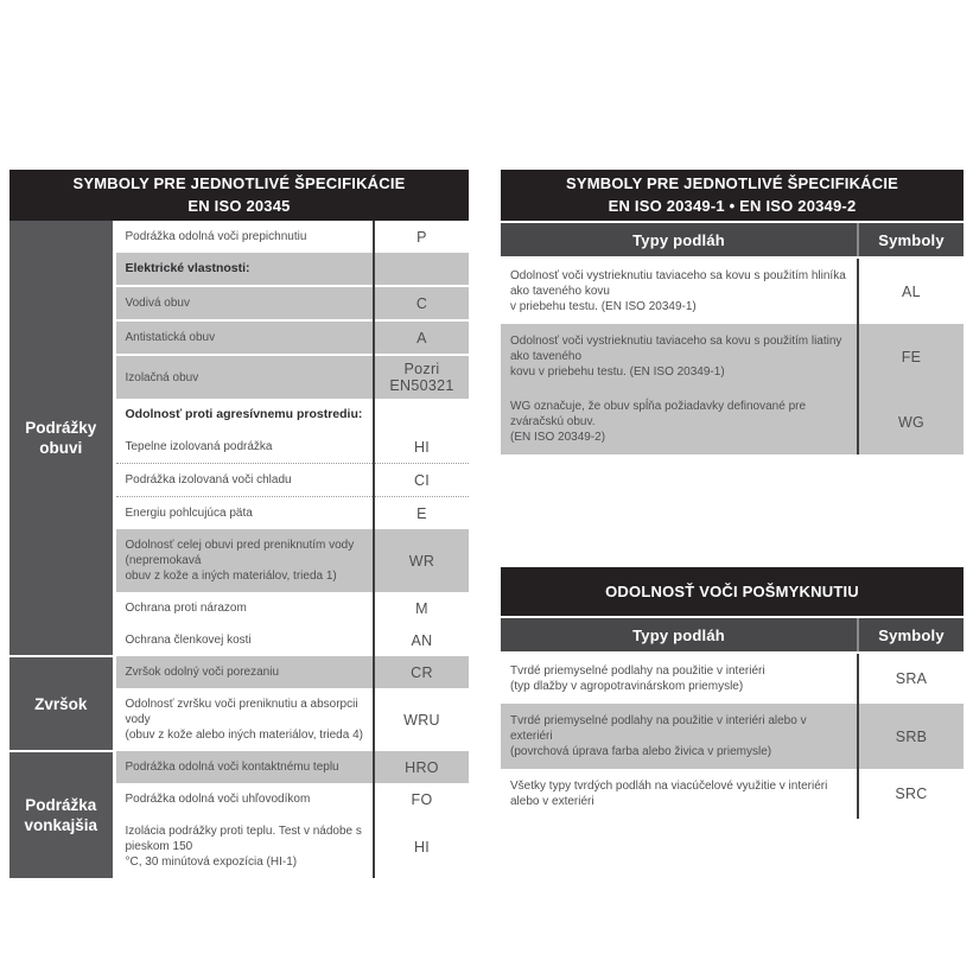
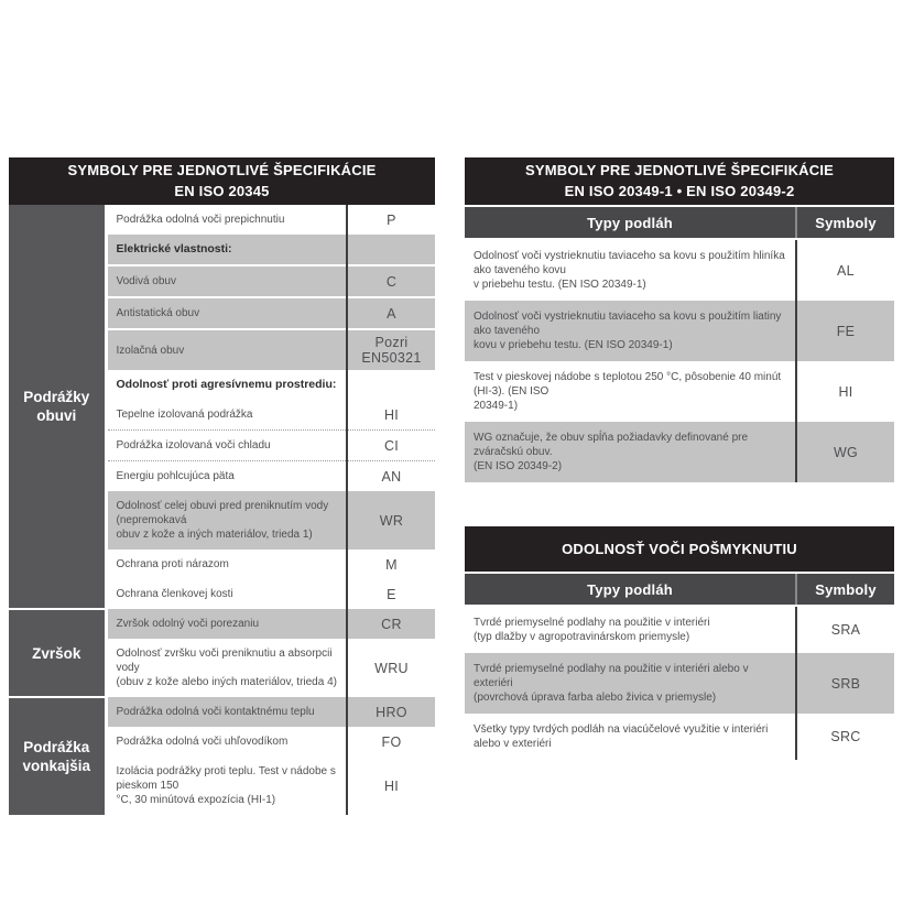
  SYMBOLY PRE JEDNOTLIVÉ ŠPECIFIKÁCIE
  EN ISO 20345
  Podrážky obuvi	Podrážka odolná voči prepichnutiu	P
  Elektrické vlastnosti:
  Vodivá obuv	C
  Antistatická obuv	A
  Izolačná obuv	Pozri EN50321
  Odolnosť proti agresívnemu prostrediu:
  Tepelne izolovaná podrážka	HI
  Podrážka izolovaná voči chladu	CI
- Energiu pohlcujúca päta	E
+ Energiu pohlcujúca päta	AN
  Odolnosť celej obuvi pred preniknutím vody (nepremokavá obuv z kože a iných materiálov, trieda 1)	WR
  Ochrana proti nárazom	M
- Ochrana členkovej kosti	AN
+ Ochrana členkovej kosti	E
  Zvršok	Zvršok odolný voči porezaniu	CR
  Odolnosť zvršku voči preniknutiu a absorpcii vody (obuv z kože alebo iných materiálov, trieda 4)	WRU
  Podrážka vonkajšia	Podrážka odolná voči kontaktnému teplu	HRO
  Podrážka odolná voči uhľovodíkom	FO
  Izolácia podrážky proti teplu. Test v nádobe s pieskom 150 °C, 30 minútová expozícia (HI-1)	HI
  SYMBOLY PRE JEDNOTLIVÉ ŠPECIFIKÁCIE
  EN ISO 20349-1 • EN ISO 20349-2
  Typy podláh	Symboly
  Odolnosť voči vystrieknutiu taviaceho sa kovu s použitím hliníka ako taveného kovu v priebehu testu. (EN ISO 20349-1)	AL
  Odolnosť voči vystrieknutiu taviaceho sa kovu s použitím liatiny ako taveného kovu v priebehu testu. (EN ISO 20349-1)	FE
+ Test v pieskovej nádobe s teplotou 250 °C, pôsobenie 40 minút (HI-3). (EN ISO 20349-1)	HI
  WG označuje, že obuv spĺňa požiadavky definované pre zváračskú obuv. (EN ISO 20349-2)	WG
  ODOLNOSŤ VOČI POŠMYKNUTIU
  Typy podláh	Symboly
  Tvrdé priemyselné podlahy na použitie v interiéri (typ dlažby v agropotravinárskom priemysle)	SRA
  Tvrdé priemyselné podlahy na použitie v interiéri alebo v exteriéri (povrchová úprava farba alebo živica v priemysle)	SRB
  Všetky typy tvrdých podláh na viacúčelové využitie v interiéri alebo v exteriéri	SRC
